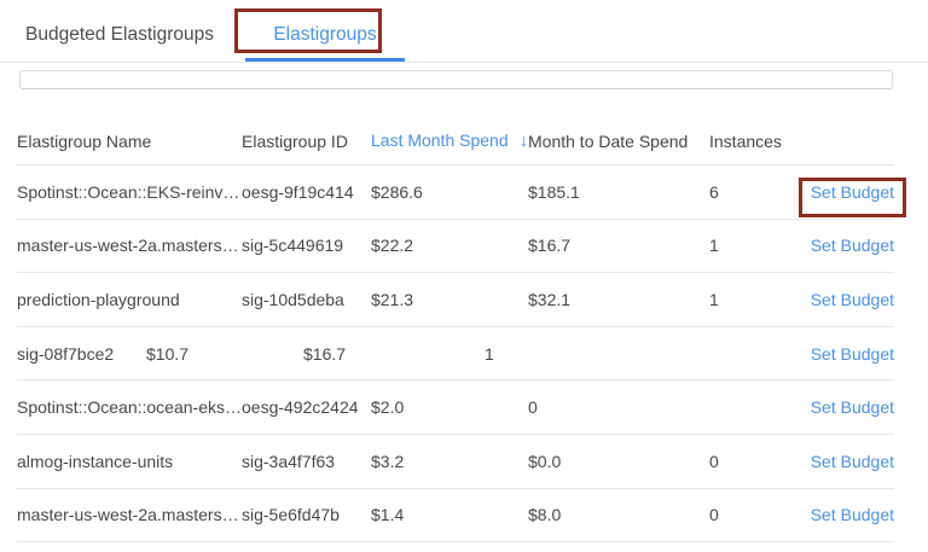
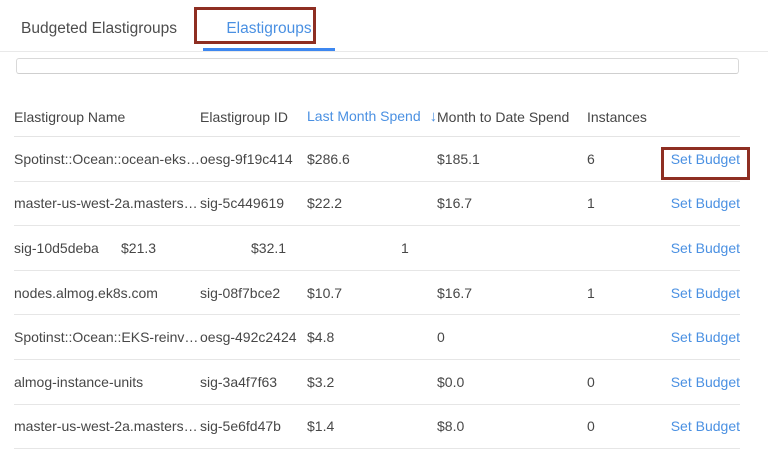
  Budgeted Elastigroups
  Elastigroups
  Elastigroup Name
  Elastigroup ID
  Last Month Spend ↓
  Month to Date Spend
  Instances
- Spotinst::Ocean::EKS-reinv…
+ Spotinst::Ocean::ocean-eks…
  oesg-9f19c414
  $286.6
  $185.1
  6
  Set Budget
  master-us-west-2a.masters…
  sig-5c449619
  $22.2
  $16.7
  1
  Set Budget
- prediction-playground
  sig-10d5deba
  $21.3
  $32.1
  1
  Set Budget
+ nodes.almog.ek8s.com
  sig-08f7bce2
  $10.7
  $16.7
  1
  Set Budget
- Spotinst::Ocean::ocean-eks…
+ Spotinst::Ocean::EKS-reinv…
  oesg-492c2424
- $2.0
+ $4.8
  0
  Set Budget
  almog-instance-units
  sig-3a4f7f63
  $3.2
  $0.0
  0
  Set Budget
  master-us-west-2a.masters…
  sig-5e6fd47b
  $1.4
  $8.0
  0
  Set Budget
